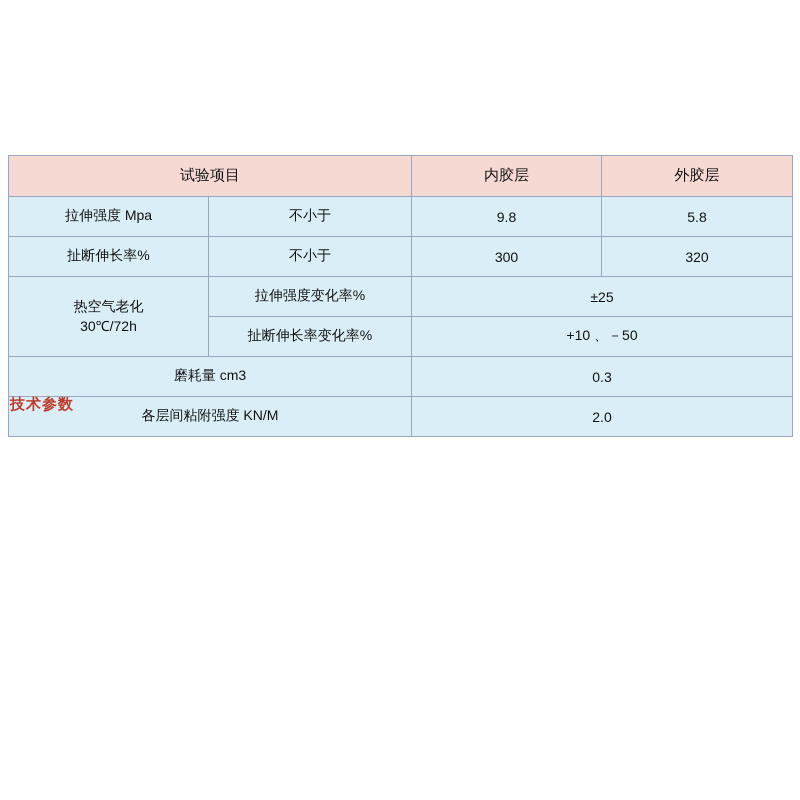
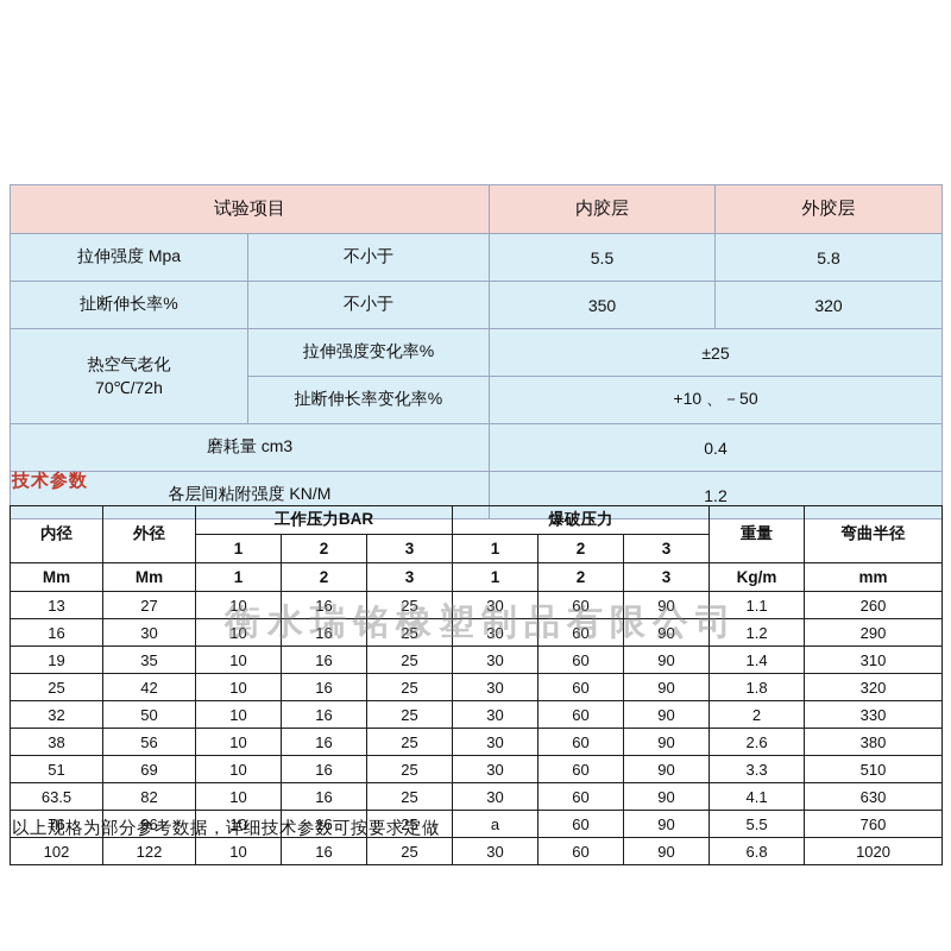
  试验项目	内胶层	外胶层
- 拉伸强度 Mpa	不小于	9.8	5.8
+ 拉伸强度 Mpa	不小于	5.5	5.8
- 扯断伸长率%	不小于	300	320
+ 扯断伸长率%	不小于	350	320
- 热空气老化 30℃/72h	拉伸强度变化率%	±25
+ 热空气老化 70℃/72h	拉伸强度变化率%	±25
  扯断伸长率变化率%	+10 、－50
- 磨耗量 cm3	0.3
+ 磨耗量 cm3	0.4
- 各层间粘附强度 KN/M	2.0
+ 各层间粘附强度 KN/M	1.2
  技术参数
+ 内径	外径	工作压力BAR	爆破压力	重量	弯曲半径
+ 1	2	3	1	2	3
+ Mm	Mm	1	2	3	1	2	3	Kg/m	mm
+ 13	27	10	16	25	30	60	90	1.1	260
+ 16	30	10	16	25	30	60	90	1.2	290
+ 19	35	10	16	25	30	60	90	1.4	310
+ 25	42	10	16	25	30	60	90	1.8	320
+ 32	50	10	16	25	30	60	90	2	330
+ 38	56	10	16	25	30	60	90	2.6	380
+ 51	69	10	16	25	30	60	90	3.3	510
+ 63.5	82	10	16	25	30	60	90	4.1	630
+ 76	96	10	16	25	a	60	90	5.5	760
+ 102	122	10	16	25	30	60	90	6.8	1020
+ 衡水瑞铭橡塑制品有限公司
+ 以上规格为部分参考数据，详细技术参数可按要求定做
